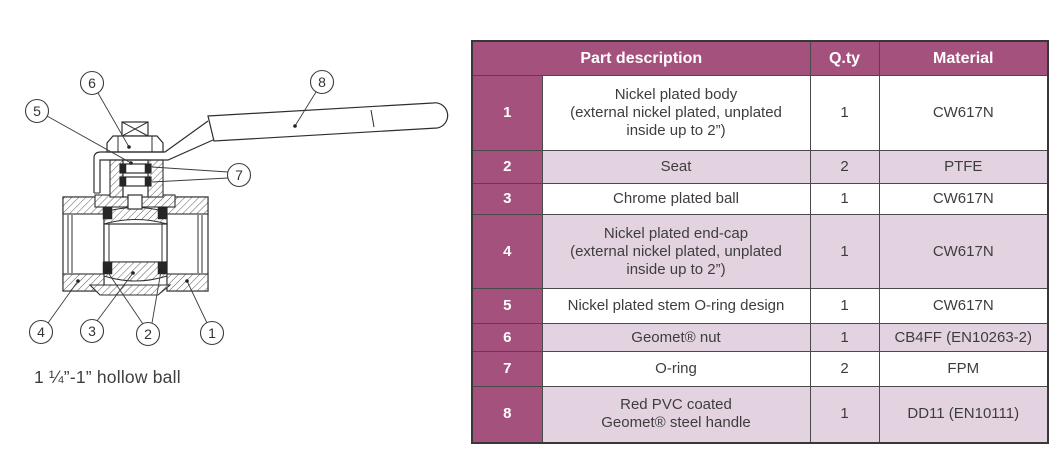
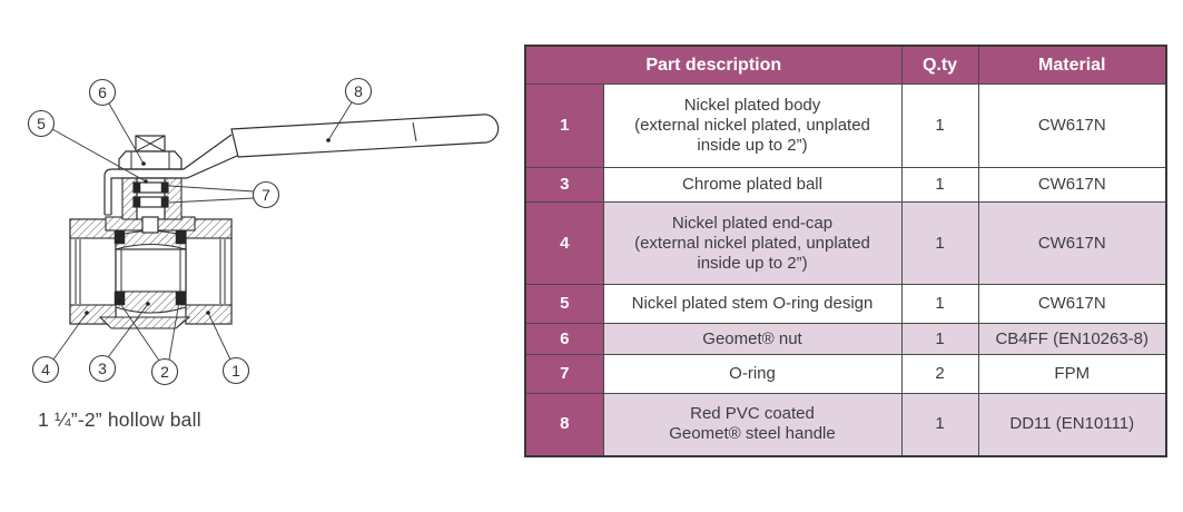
  1
  2
  3
  4
  5
  6
  7
  8
- 1 ¼”-1” hollow ball
+ 1 ¼”-2” hollow ball
  Part description	Q.ty	Material
  1	Nickel plated body (external nickel plated, unplated inside up to 2”)	1	CW617N
- 2	Seat	2	PTFE
  3	Chrome plated ball	1	CW617N
  4	Nickel plated end-cap (external nickel plated, unplated inside up to 2”)	1	CW617N
  5	Nickel plated stem O-ring design	1	CW617N
- 6	Geomet® nut	1	CB4FF (EN10263-2)
+ 6	Geomet® nut	1	CB4FF (EN10263-8)
  7	O-ring	2	FPM
  8	Red PVC coated Geomet® steel handle	1	DD11 (EN10111)
